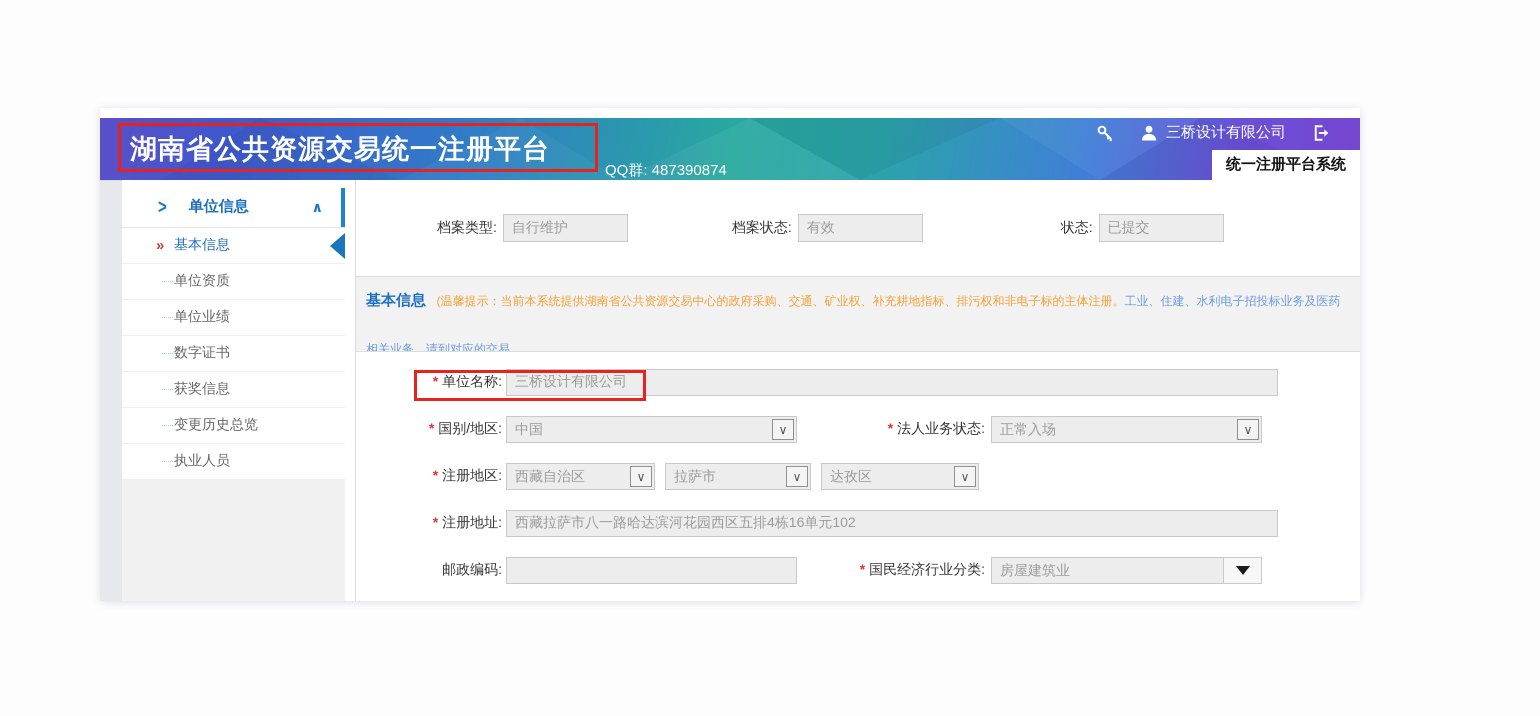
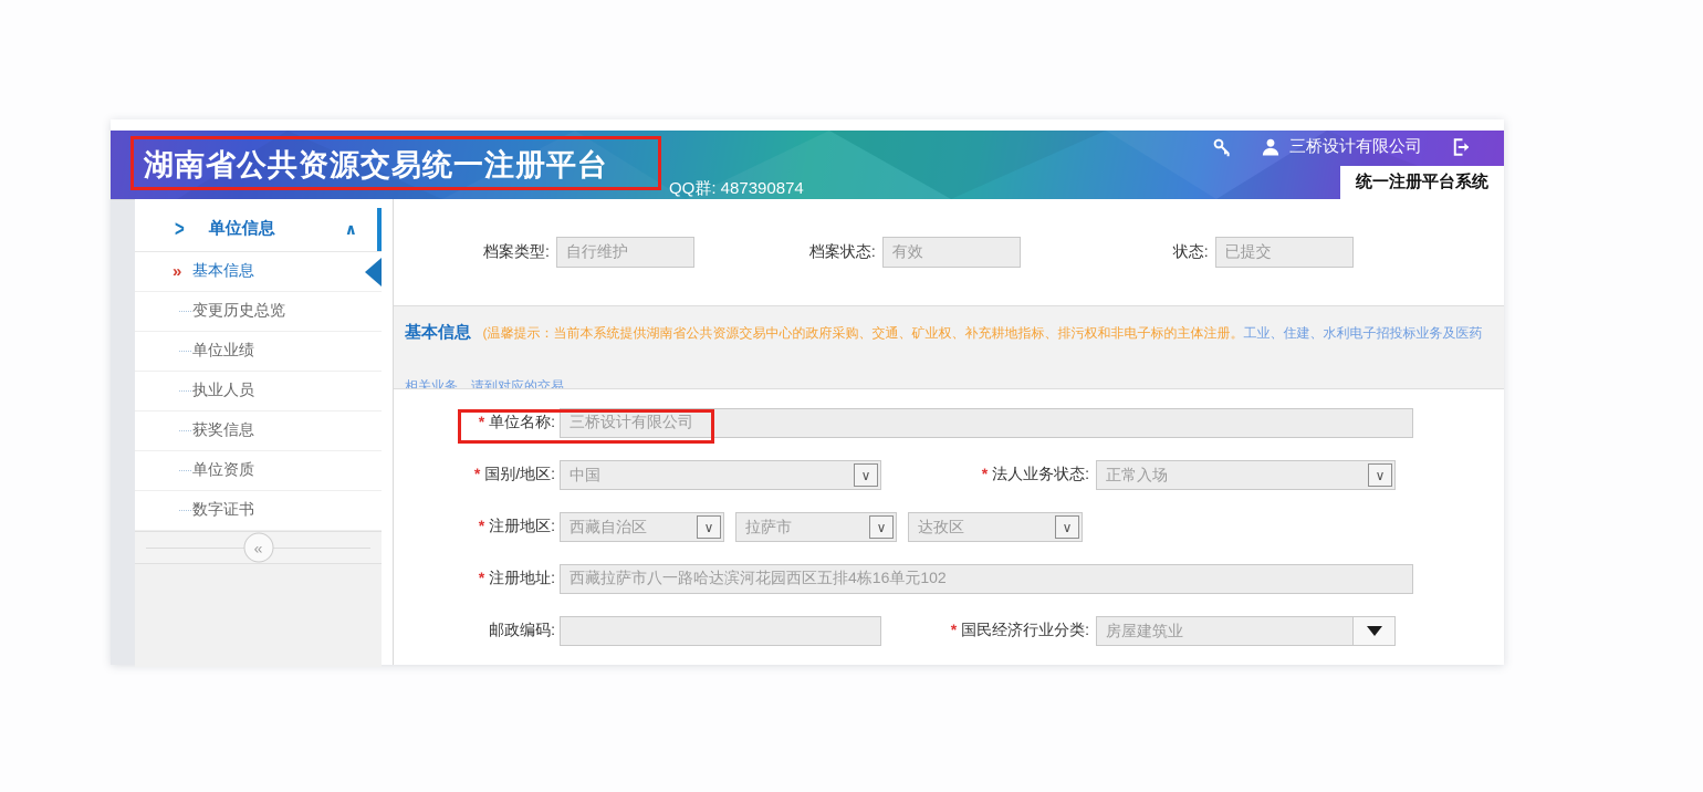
  湖南省公共资源交易统一注册平台
  QQ群: 487390874
  三桥设计有限公司
  统一注册平台系统
  >
  单位信息
  ∧
  »
  基本信息
- 单位资质
+ 变更历史总览
  单位业绩
- 数字证书
+ 执业人员
  获奖信息
- 变更历史总览
+ 单位资质
- 执业人员
+ 数字证书
+ «
  档案类型:
  自行维护
  档案状态:
  有效
  状态:
  已提交
  基本信息 (温馨提示：当前本系统提供湖南省公共资源交易中心的政府采购、交通、矿业权、补充耕地指标、排污权和非电子标的主体注册。工业、住建、水利电子招投标业务及医药相关业务，请到对应的交易
  单位名称:
  三桥设计有限公司
  国别/地区:
  中国
  ∨
  法人业务状态:
  正常入场
  ∨
  注册地区:
  西藏自治区
  ∨
  拉萨市
  ∨
  达孜区
  ∨
  注册地址:
  西藏拉萨市八一路哈达滨河花园西区五排4栋16单元102
  邮政编码:
  国民经济行业分类:
  房屋建筑业
